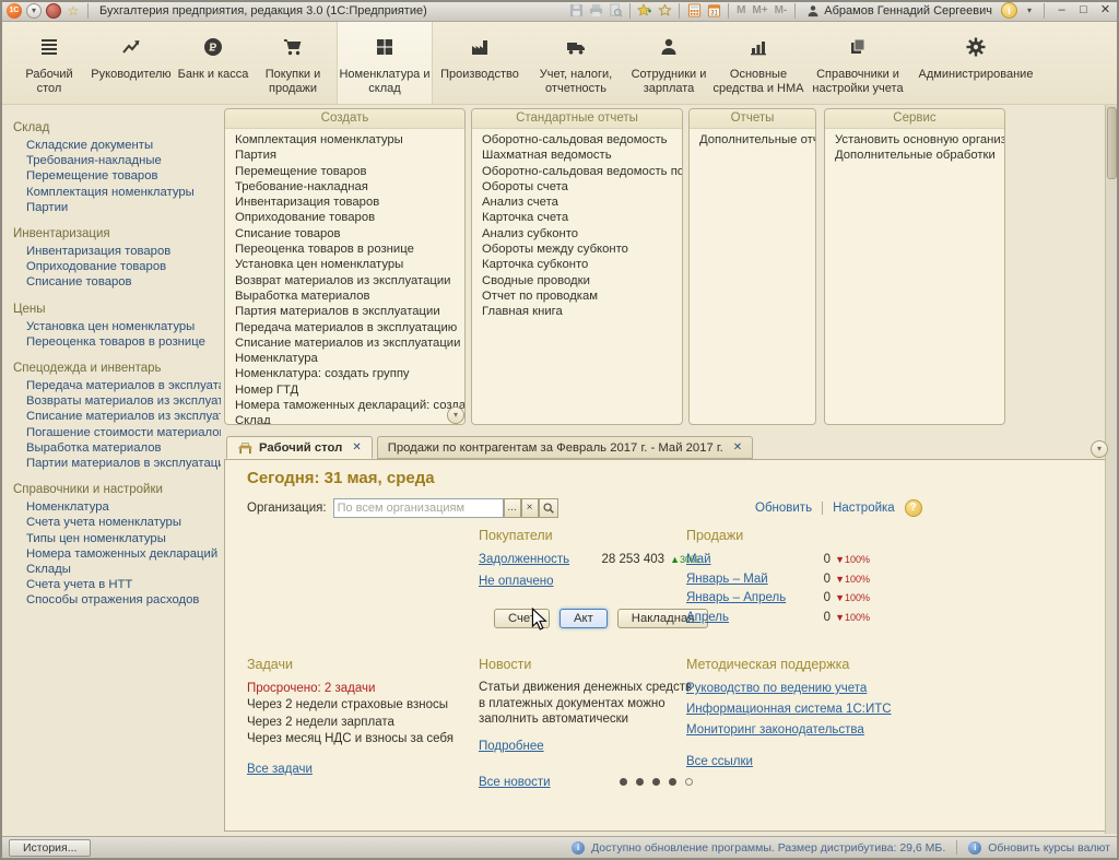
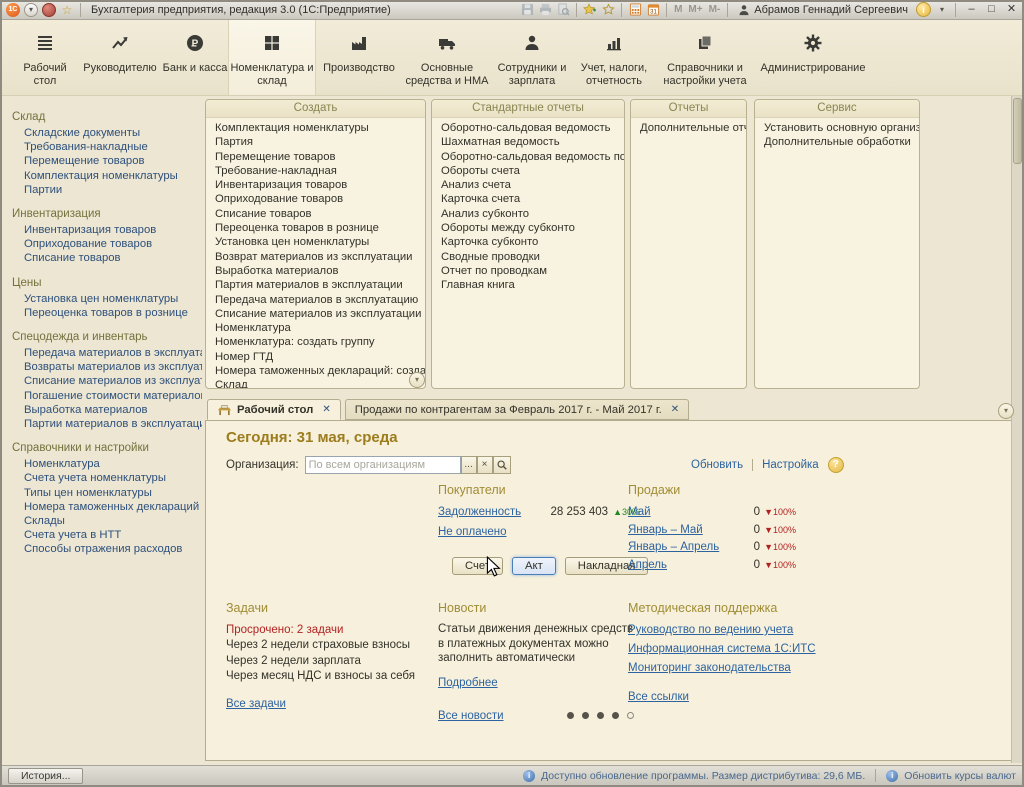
  ▾
  ☆
  Бухгалтерия предприятия, редакция 3.0 (1С:Предприятие)
  M
  M+
  M-
  Абрамов Геннадий Сергеевич
  i
  ▾
  –
  □
  ✕
  Рабочий стол
  Руководителю
  Р
  Банк и касса
- Покупки и продажи
  Номенклатура и склад
  Производство
- Учет, налоги, отчетность
+ Основные средства и НМА
  Сотрудники и зарплата
- Основные средства и НМА
+ Учет, налоги, отчетность
  Справочники и настройки учета
  Администрирование
  Склад
  Складские документы
  Требования-накладные
  Перемещение товаров
  Комплектация номенклатуры
  Партии
  Инвентаризация
  Инвентаризация товаров
  Оприходование товаров
  Списание товаров
  Цены
  Установка цен номенклатуры
  Переоценка товаров в рознице
  Спецодежда и инвентарь
  Передача материалов в эксплуат
  Возвраты материалов из эксплуат
  Списание материалов из эксплуа
  Погашение стоимости материало
  Выработка материалов
  Партии материалов в эксплуатац
  Справочники и настройки
  Номенклатура
  Счета учета номенклатуры
  Типы цен номенклатуры
  Номера таможенных деклараций
  Склады
  Счета учета в НТТ
  Способы отражения расходов
  Создать
  Комплектация номенклатуры
  Партия
  Перемещение товаров
  Требование-накладная
  Инвентаризация товаров
  Оприходование товаров
  Списание товаров
  Переоценка товаров в рознице
  Установка цен номенклатуры
  Возврат материалов из эксплуатации
  Выработка материалов
  Партия материалов в эксплуатации
  Передача материалов в эксплуатацию
  Списание материалов из эксплуатации
  Номенклатура
  Номенклатура: создать группу
  Номер ГТД
  Номера таможенных деклараций: соза
  Склад
  ▾
  Стандартные отчеты
  Оборотно-сальдовая ведомость
  Шахматная ведомость
  Оборотно-сальдовая ведомость по
  Обороты счета
  Анализ счета
  Карточка счета
  Анализ субконто
  Обороты между субконто
  Карточка субконто
  Сводные проводки
  Отчет по проводкам
  Главная книга
  Отчеты
  Дополнительные от
  Сервис
  Установить основную организ
  Дополнительные обработки
  Рабочий стол
  ✕
  Продажи по контрагентам за Февраль 2017 г. - Май 2017 г.
  ✕
  ▾
  Сегодня: 31 мая, среда
  Организация:
  По всем организациям
  ...
  ×
  Обновить
  Настройка
  ?
  Покупатели
  Задолженность
  28 253 403
  ▲30%
  Не оплачено
  Сче
  Акт
  Накладная
  Продажи
  Май
  0
  ▼100%
  Январь – Май
  0
  ▼100%
  Январь – Апрель
  0
  ▼100%
  Апрель
  0
  ▼100%
  Задачи
  Просрочено: 2 задачи
  Через 2 недели страховые взносы
  Через 2 недели зарплата
  Через месяц НДС и взносы за себя
  Все задачи
  Новости
  Статьи движения денежных средств в платежных документах можно заполнить автоматически
  Подробнее
  Все новости
  Методическая поддержка
  Руководство по ведению учета
  Информационная система 1С:ИТС
  Мониторинг законодательства
  Все ссылки
  История...
  i
  Доступно обновление программы. Размер дистрибутива: 29,6 МБ.
  i
  Обновить курсы валют
